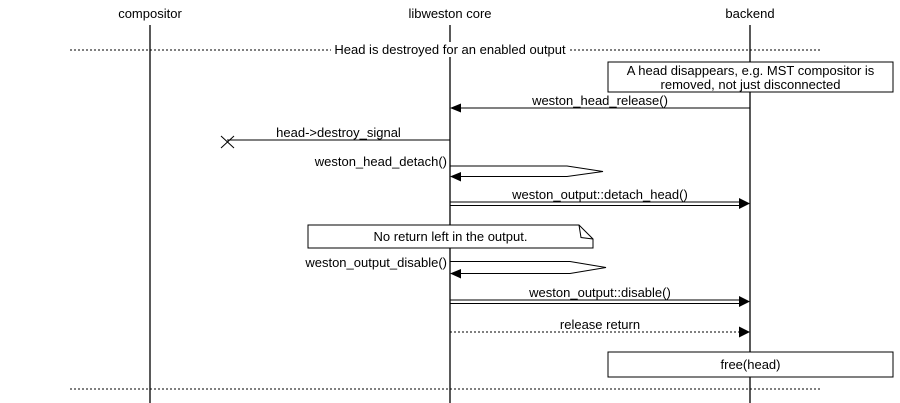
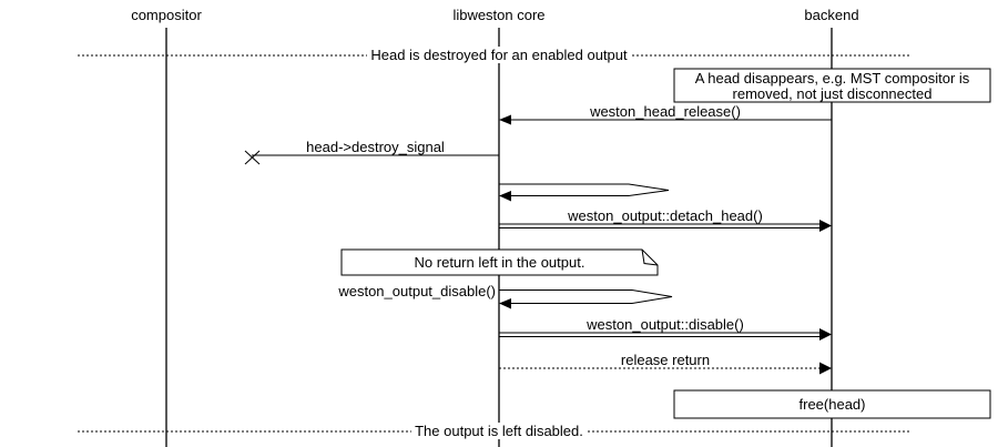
  compositor
  libweston core
  backend
  Head is destroyed for an enabled output
+ The output is left disabled.
  A head disappears, e.g. MST compositor is
  removed, not just disconnected
  No return left in the output.
  free(head)
  weston_head_release()
  head->destroy_signal
- weston_head_detach()
  weston_output::detach_head()
  weston_output_disable()
  weston_output::disable()
  release return
